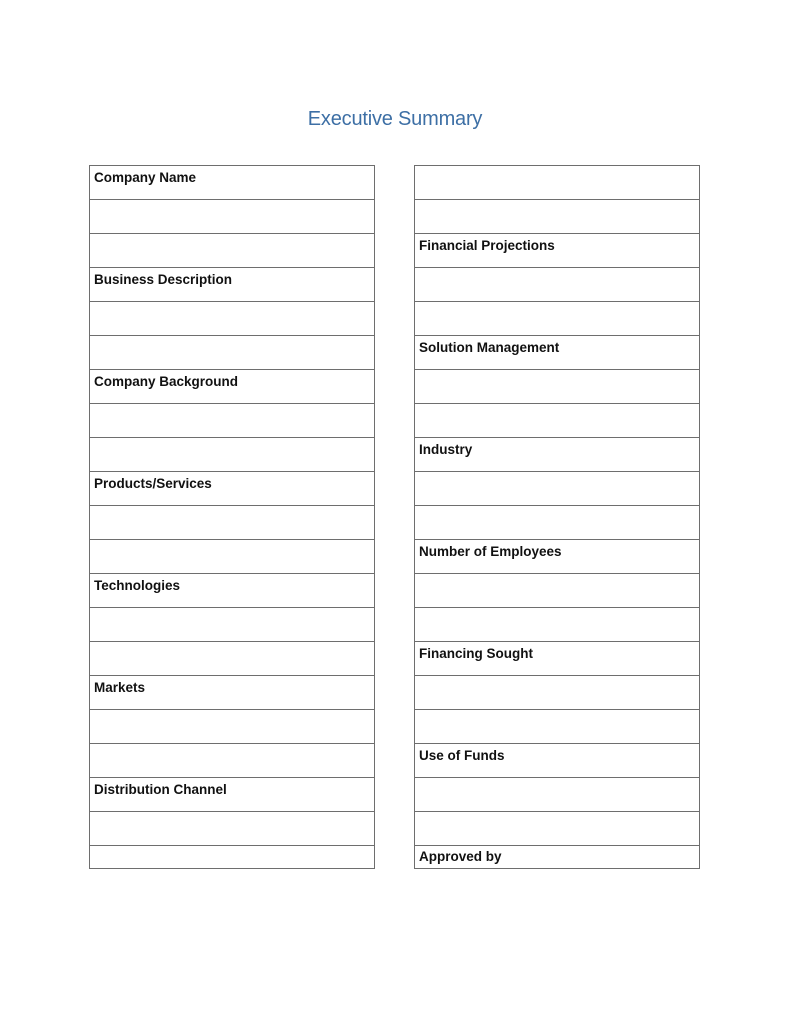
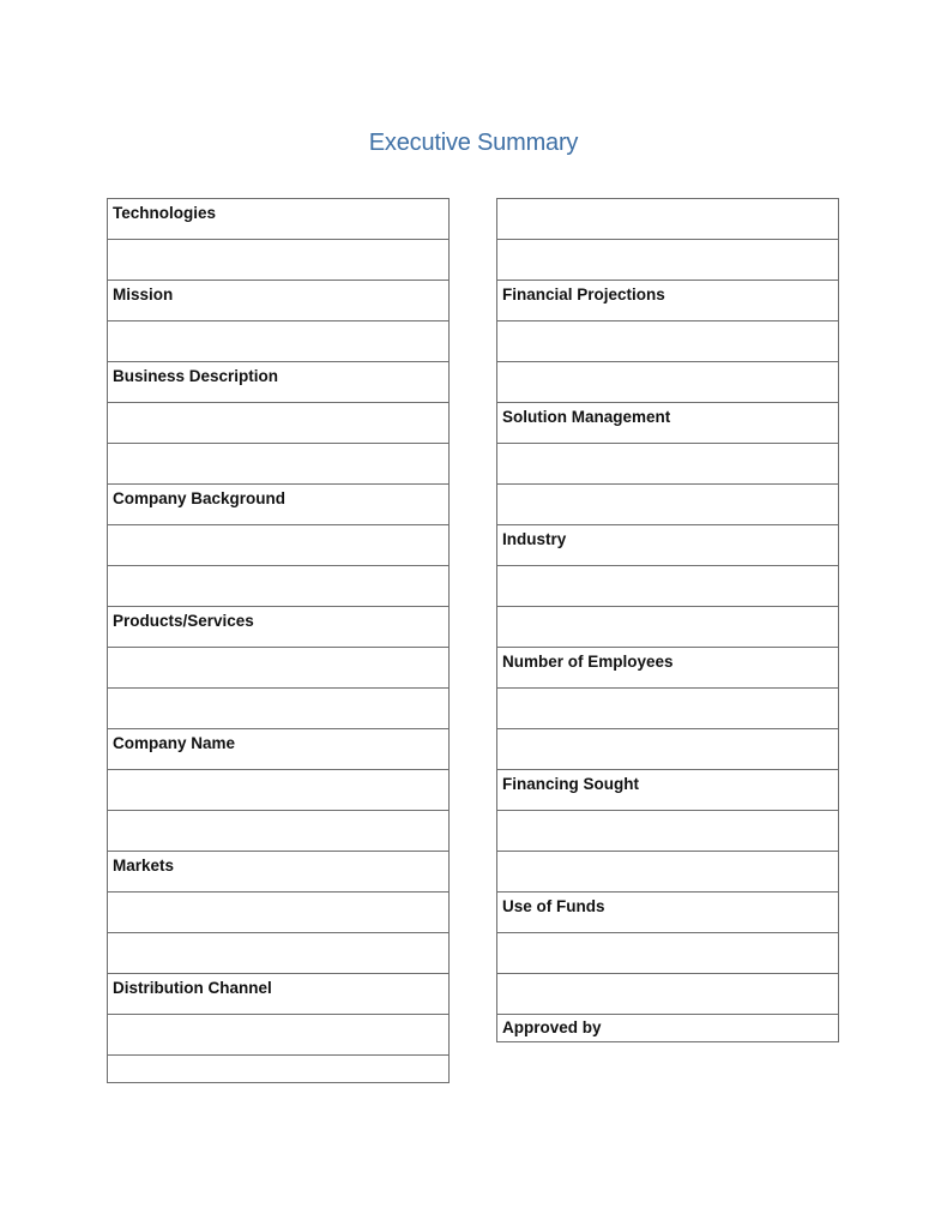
  Executive Summary
- Company Name
+ Technologies
+ Mission
  Business Description
  Company Background
  Products/Services
- Technologies
+ Company Name
  Markets
  Distribution Channel
  Financial Projections
  Solution Management
  Industry
  Number of Employees
  Financing Sought
  Use of Funds
  Approved by
